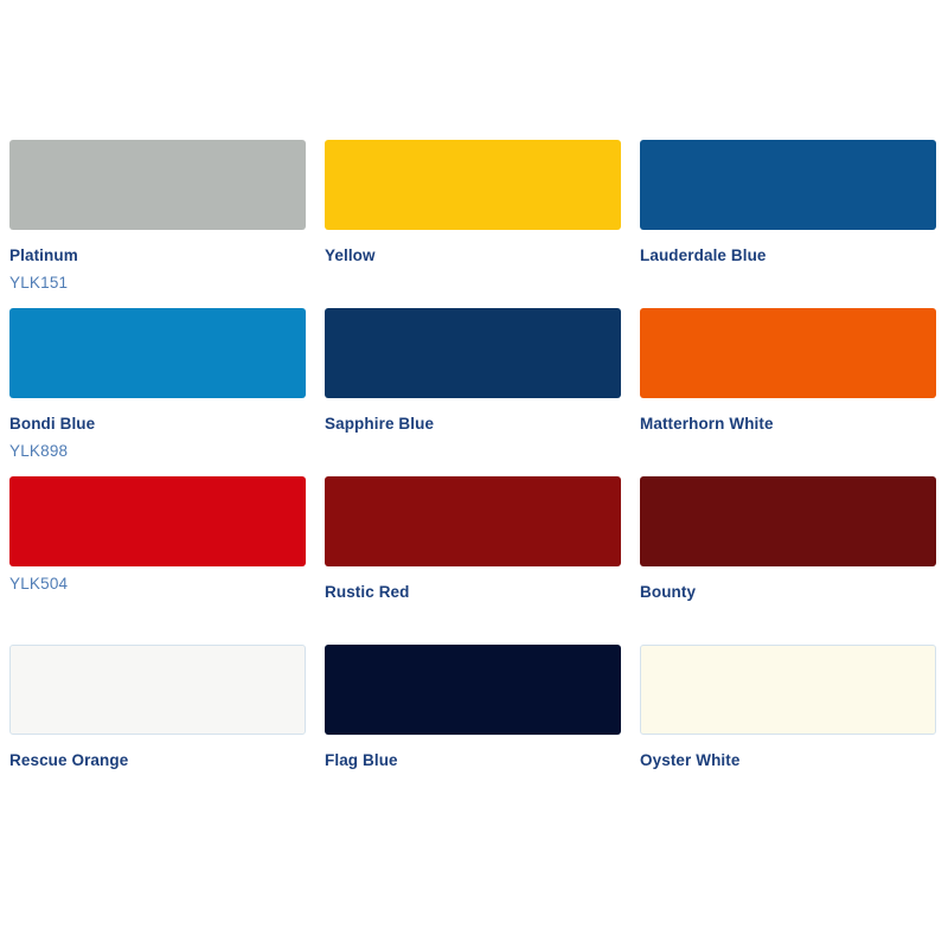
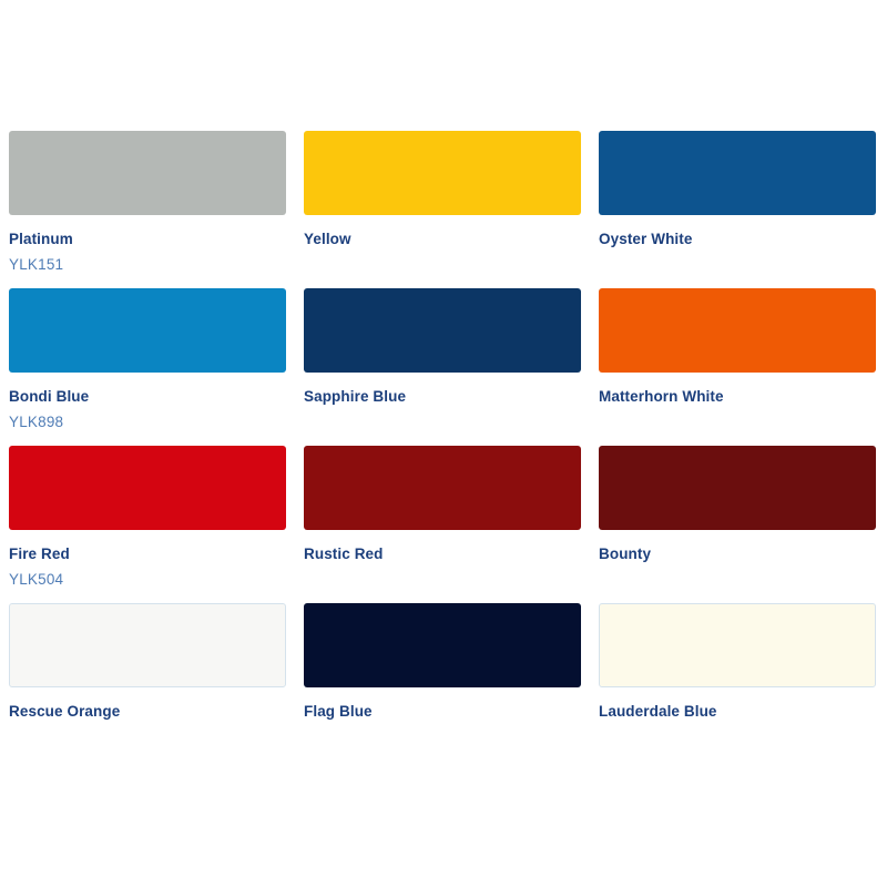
  Platinum
  YLK151
  Yellow
- Lauderdale Blue
+ Oyster White
  Bondi Blue
  YLK898
  Sapphire Blue
  Matterhorn White
+ Fire Red
  YLK504
  Rustic Red
  Bounty
  Rescue Orange
  Flag Blue
- Oyster White
+ Lauderdale Blue
